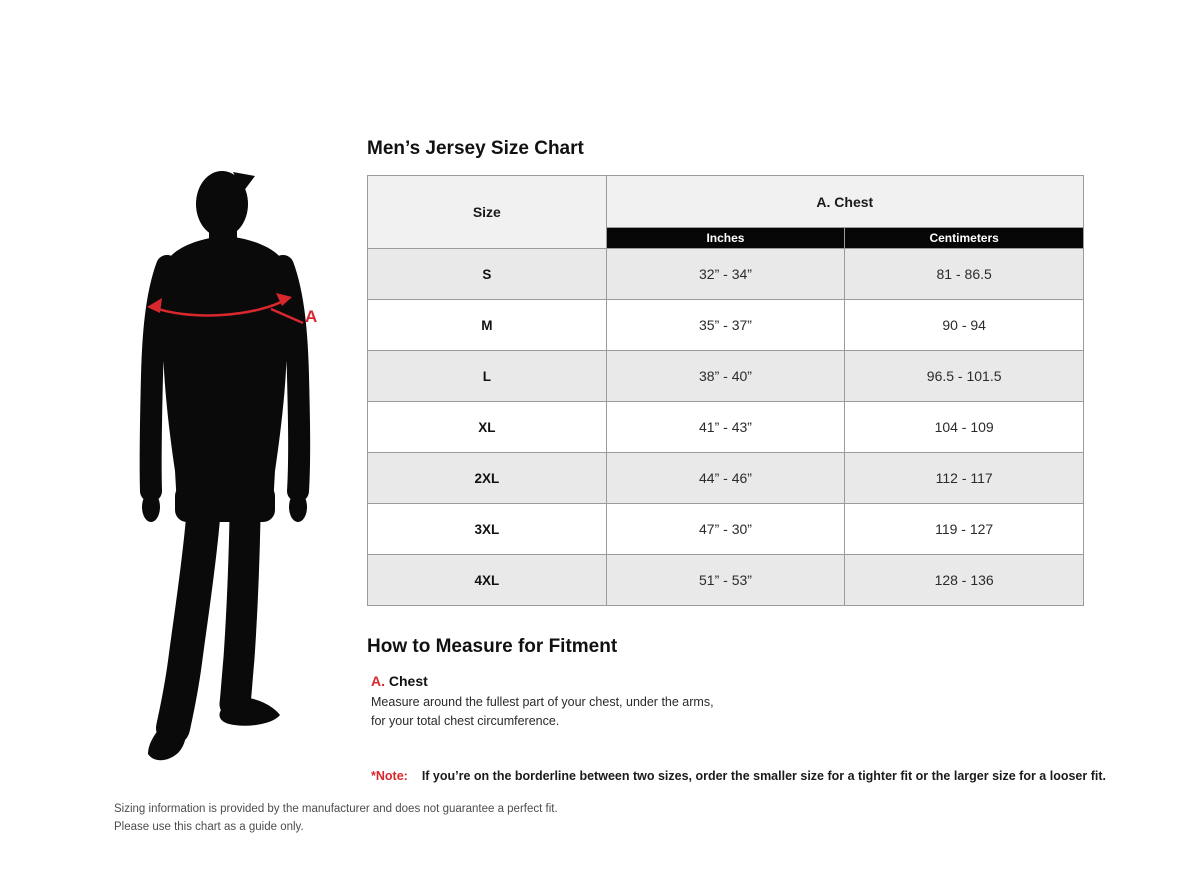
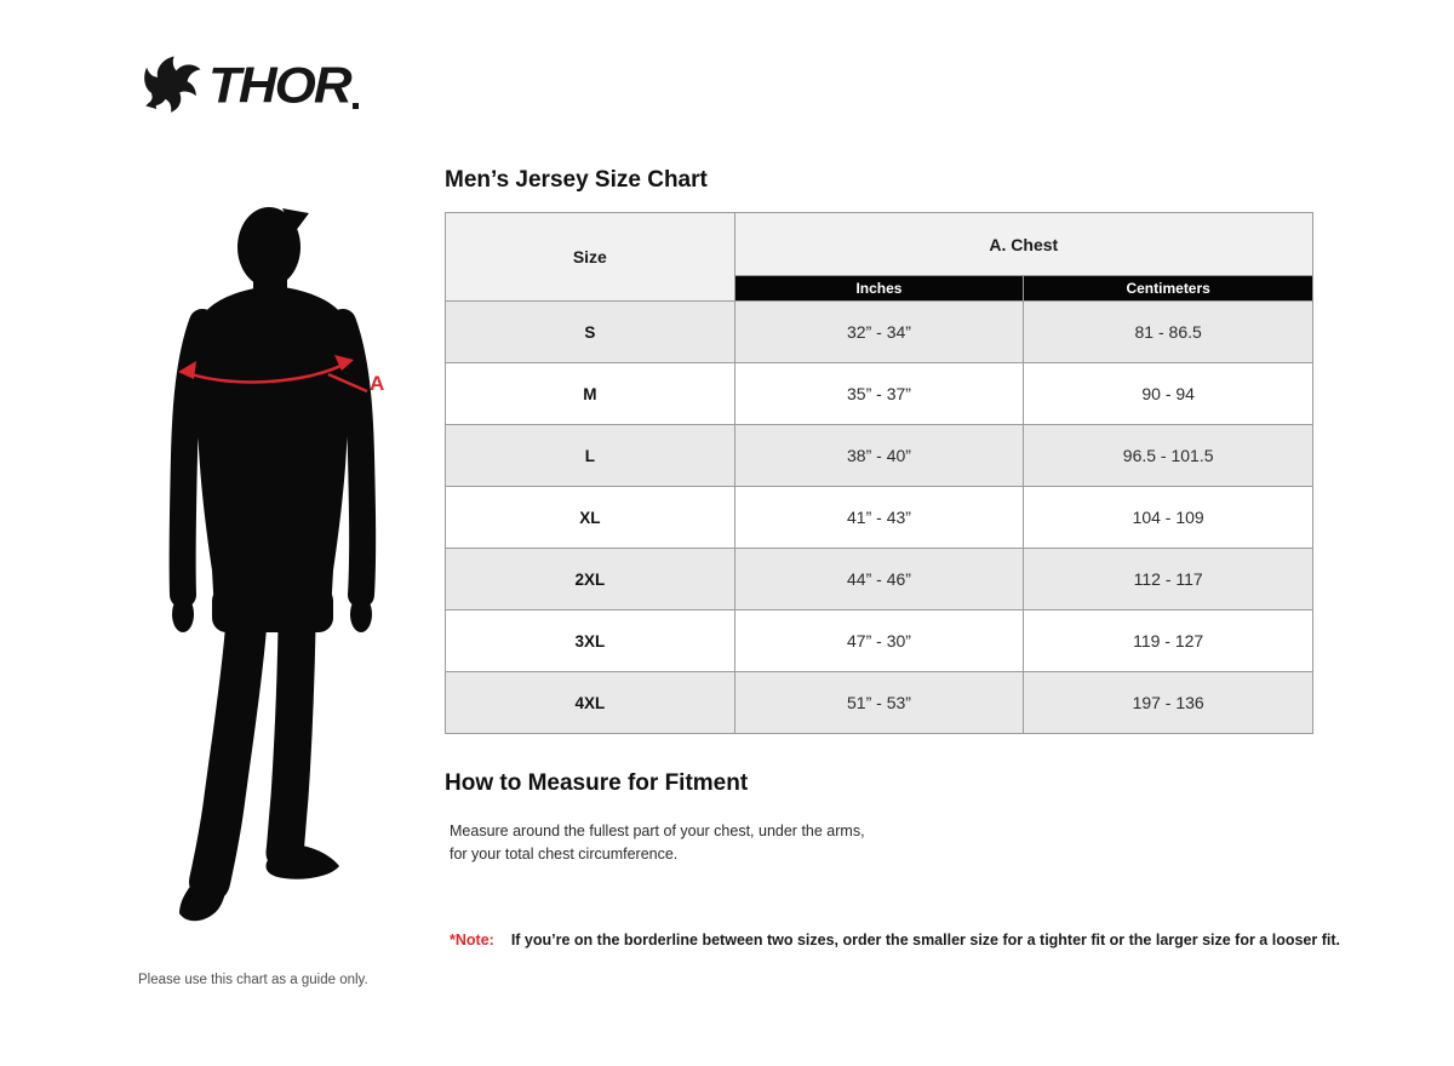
+ THOR
  A
  Men’s Jersey Size Chart
  Size	A. Chest
  Inches	Centimeters
  S	32” - 34”	81 - 86.5
  M	35” - 37”	90 - 94
  L	38” - 40”	96.5 - 101.5
  XL	41” - 43”	104 - 109
  2XL	44” - 46”	112 - 117
  3XL	47” - 30”	119 - 127
- 4XL	51” - 53”	128 - 136
+ 4XL	51” - 53”	197 - 136
  How to Measure for Fitment
- A. Chest
  Measure around the fullest part of your chest, under the arms, for your total chest circumference.
  *Note: If you’re on the borderline between two sizes, order the smaller size for a tighter fit or the larger size for a looser fit.
- Sizing information is provided by the manufacturer and does not guarantee a perfect fit.
  Please use this chart as a guide only.
